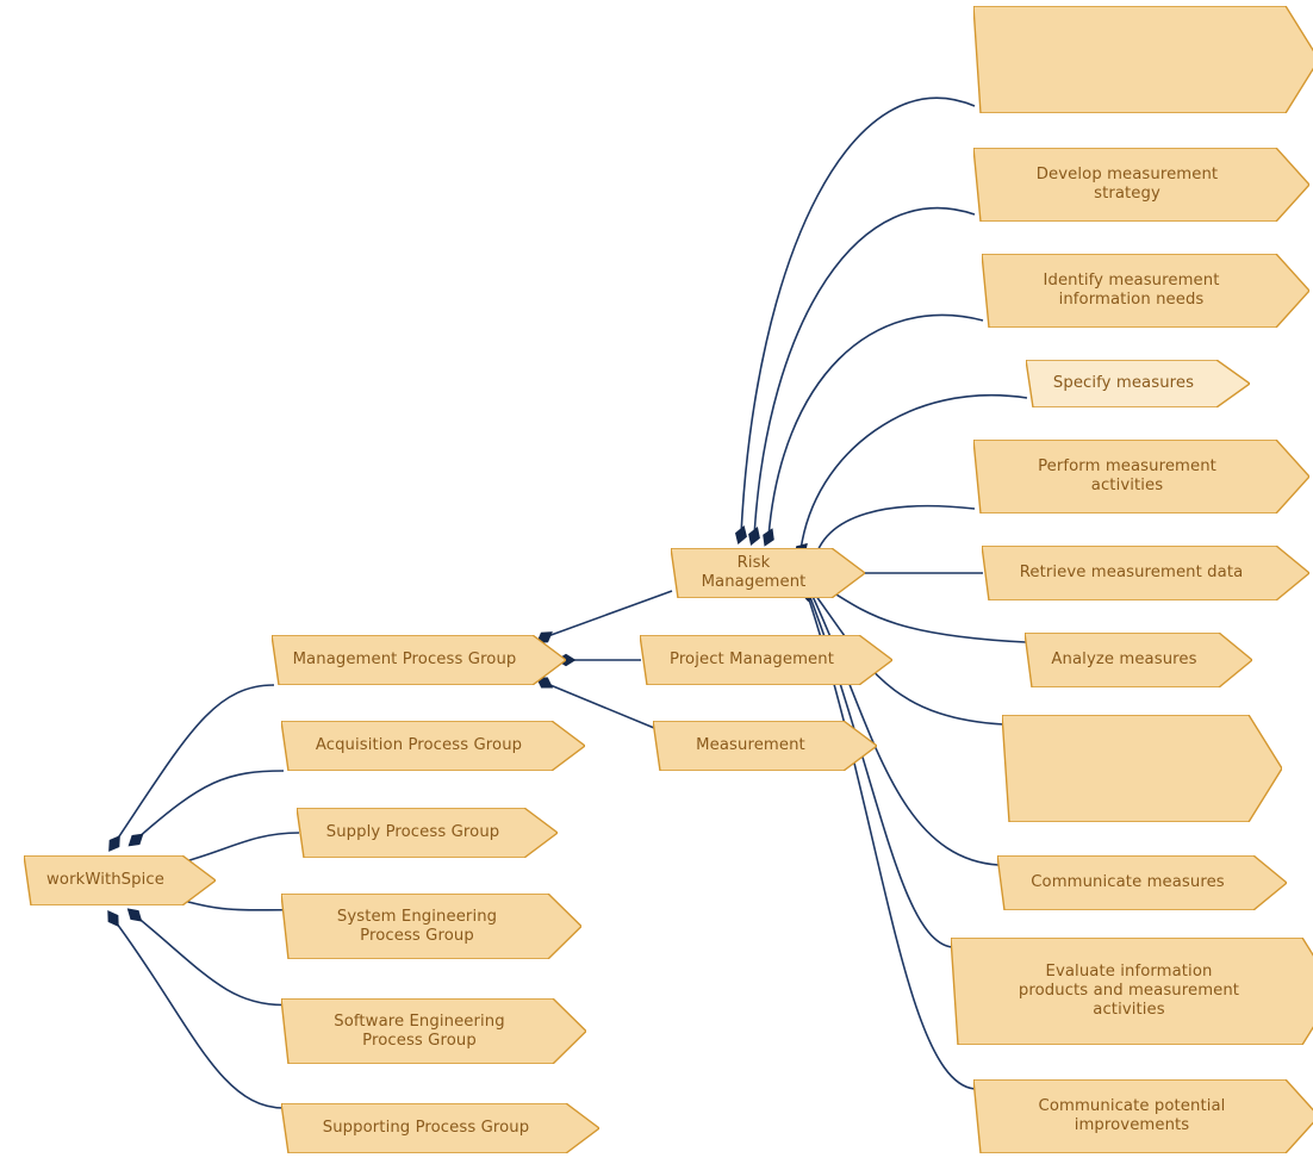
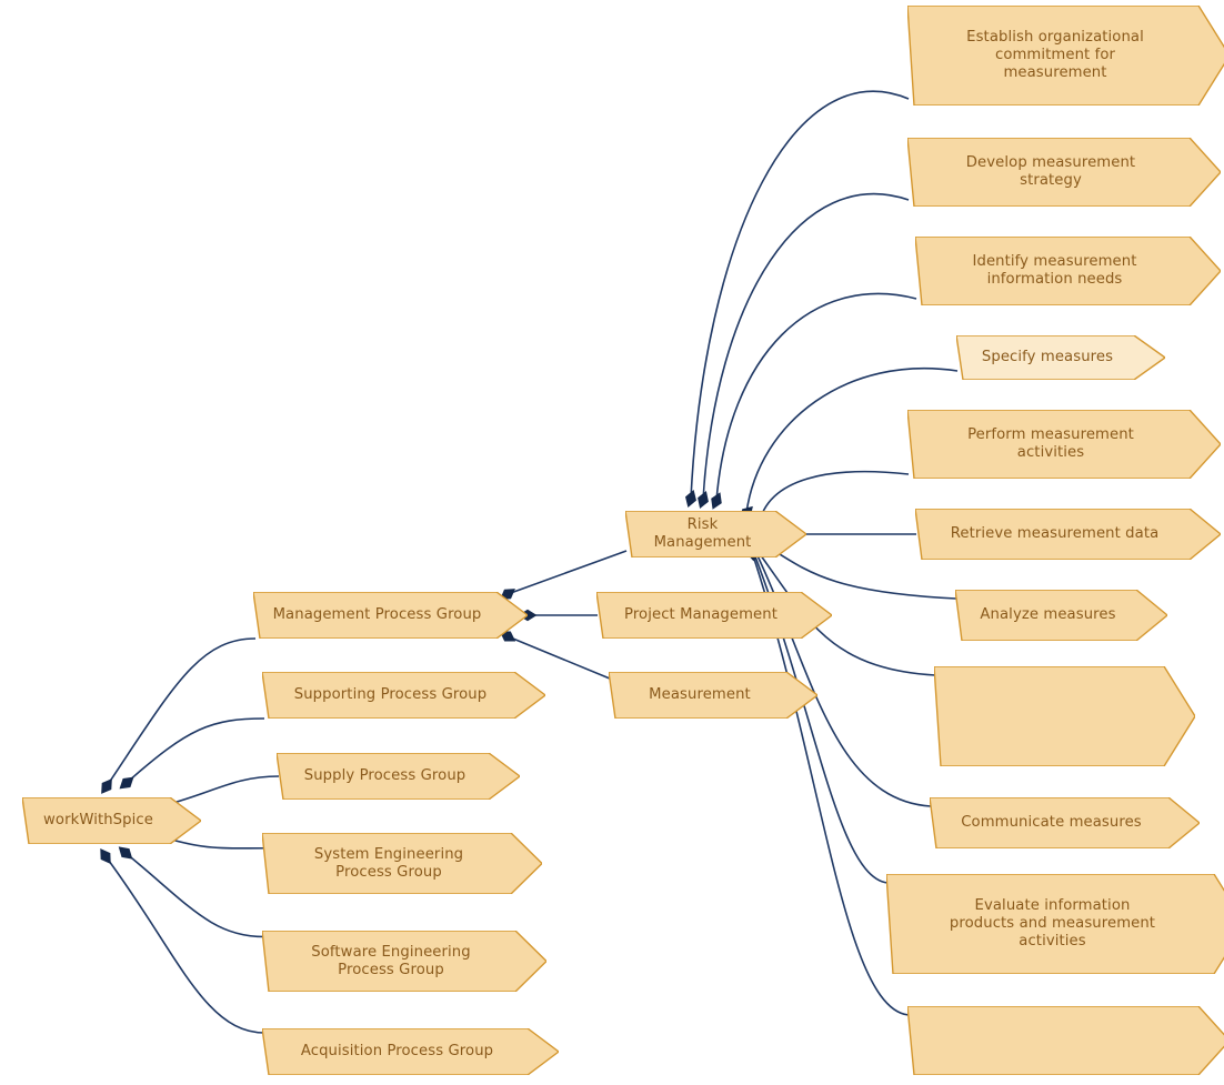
  workWithSpice
  Management Process Group
- Acquisition Process Group
+ Supporting Process Group
  Supply Process Group
  System Engineering
  Process Group
  Software Engineering
  Process Group
- Supporting Process Group
+ Acquisition Process Group
  Risk Management
  Project Management
  Measurement
+ Establish organizational
+ commitment for
+ measurement
  Develop measurement
  strategy
  Identify measurement
  information needs
  Specify measures
  Perform measurement
  activities
  Retrieve measurement data
  Analyze measures
  Communicate measures
  Evaluate information
  products and measurement
  activities
- Communicate potential
- improvements
